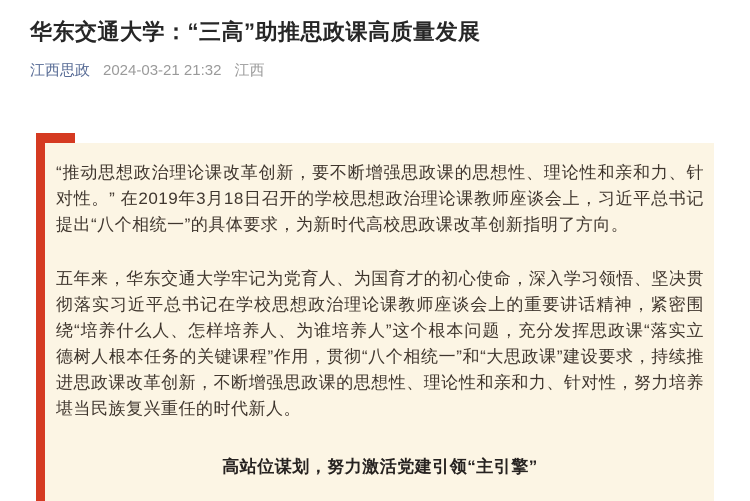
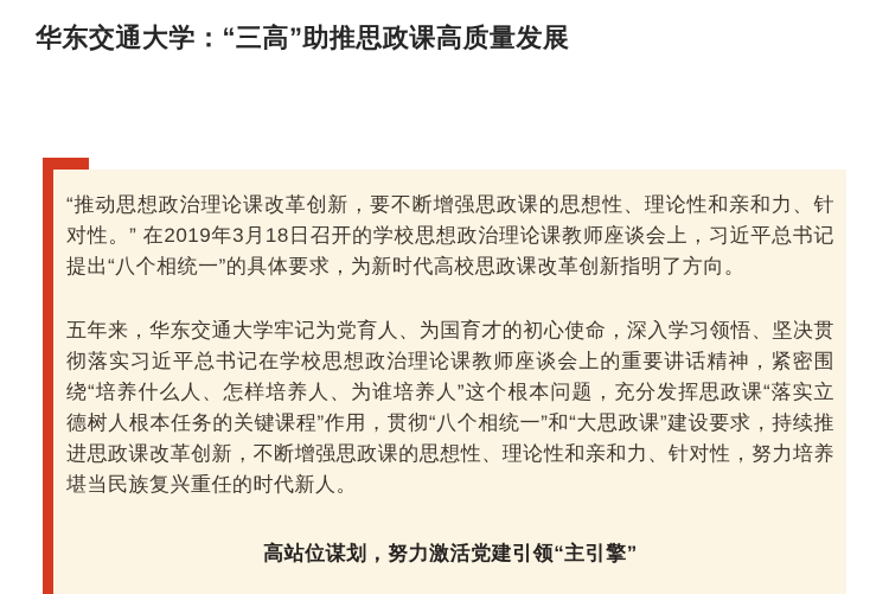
  华东交通大学：“三高”助推思政课高质量发展
- 江西思政
- 2024-03-21 21:32
- 江西
  “推动思想政治理论课改革创新，要不断增强思政课的思想性、理论性和亲和力、针对性。” 在2019年3月18日召开的学校思想政治理论课教师座谈会上，习近平总书记提出“八个相统一”的具体要求，为新时代高校思政课改革创新指明了方向。
  五年来，华东交通大学牢记为党育人、为国育才的初心使命，深入学习领悟、坚决贯彻落实习近平总书记在学校思想政治理论课教师座谈会上的重要讲话精神，紧密围绕“培养什么人、怎样培养人、为谁培养人”这个根本问题，充分发挥思政课“落实立德树人根本任务的关键课程”作用，贯彻“八个相统一”和“大思政课”建设要求，持续推进思政课改革创新，不断增强思政课的思想性、理论性和亲和力、针对性，努力培养堪当民族复兴重任的时代新人。
  高站位谋划，努力激活党建引领“主引擎”
